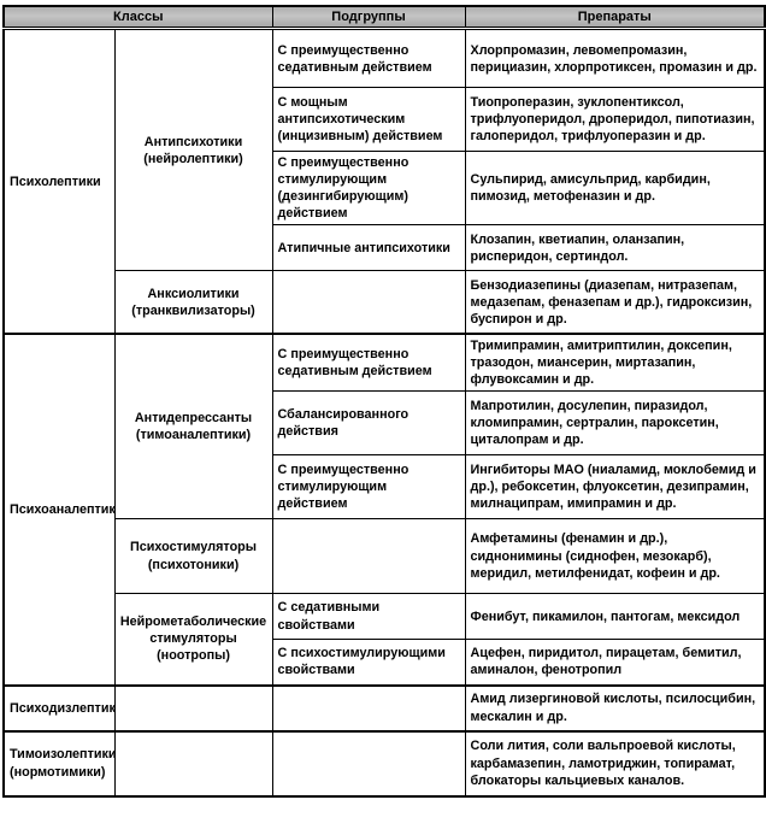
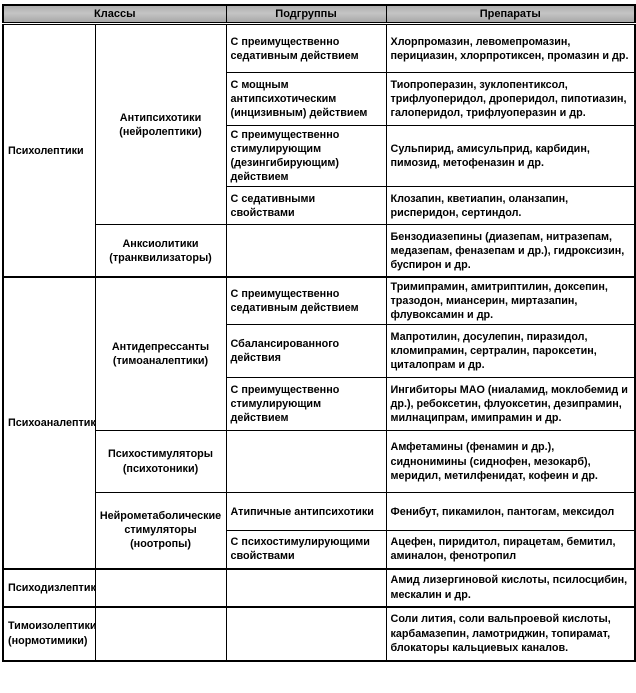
  Классы	Подгруппы	Препараты
  Психолептики	Антипсихотики (нейролептики)	С преимущественно седативным действием	Хлорпромазин, левомепромазин, перициазин, хлорпротиксен, промазин и др.
  С мощным антипсихотическим (инцизивным) действием	Тиопроперазин, зуклопентиксол, трифлуоперидол, дроперидол, пипотиазин, галоперидол, трифлуоперазин и др.
  С преимущественно стимулирующим (дезингибирующим) действием	Сульпирид, амисульприд, карбидин, пимозид, метофеназин и др.
- Атипичные антипсихотики	Клозапин, кветиапин, оланзапин, рисперидон, сертиндол.
+ С седативными свойствами	Клозапин, кветиапин, оланзапин, рисперидон, сертиндол.
  Анксиолитики (транквилизаторы)		Бензодиазепины (диазепам, нитразепам, медазепам, феназепам и др.), гидроксизин, буспирон и др.
  Психоаналептик	Антидепрессанты (тимоаналептики)	С преимущественно седативным действием	Тримипрамин, амитриптилин, доксепин, тразодон, миансерин, миртазапин, флувоксамин и др.
  Сбалансированного действия	Мапротилин, досулепин, пиразидол, кломипрамин, сертралин, пароксетин, циталопрам и др.
  С преимущественно стимулирующим действием	Ингибиторы МАО (ниаламид, моклобемид и др.), ребоксетин, флуоксетин, дезипрамин, милнаципрам, имипрамин и др.
  Психостимуляторы (психотоники)		Амфетамины (фенамин и др.), сиднонимины (сиднофен, мезокарб), меридил, метилфенидат, кофеин и др.
- Нейрометаболические стимуляторы (ноотропы)	С седативными свойствами	Фенибут, пикамилон, пантогам, мексидол
+ Нейрометаболические стимуляторы (ноотропы)	Атипичные антипсихотики	Фенибут, пикамилон, пантогам, мексидол
  С психостимулирующими свойствами	Ацефен, пиридитол, пирацетам, бемитил, аминалон, фенотропил
  Психодизлептик			Амид лизергиновой кислоты, псилосцибин, мескалин и др.
  Тимоизолептики (нормотимики)			Соли лития, соли вальпроевой кислоты, карбамазепин, ламотриджин, топирамат, блокаторы кальциевых каналов.
